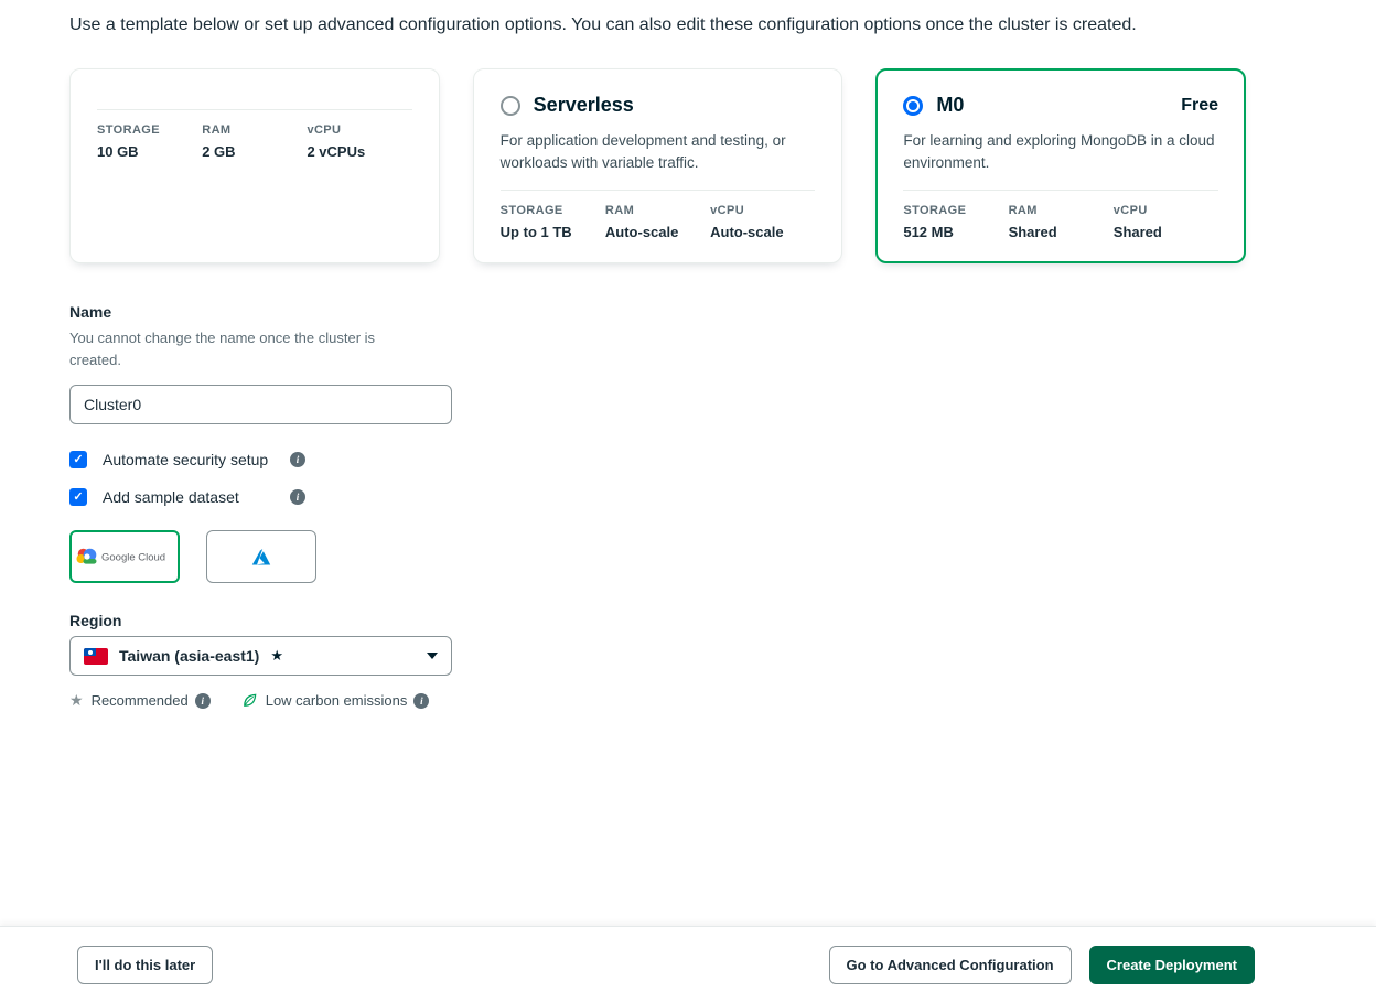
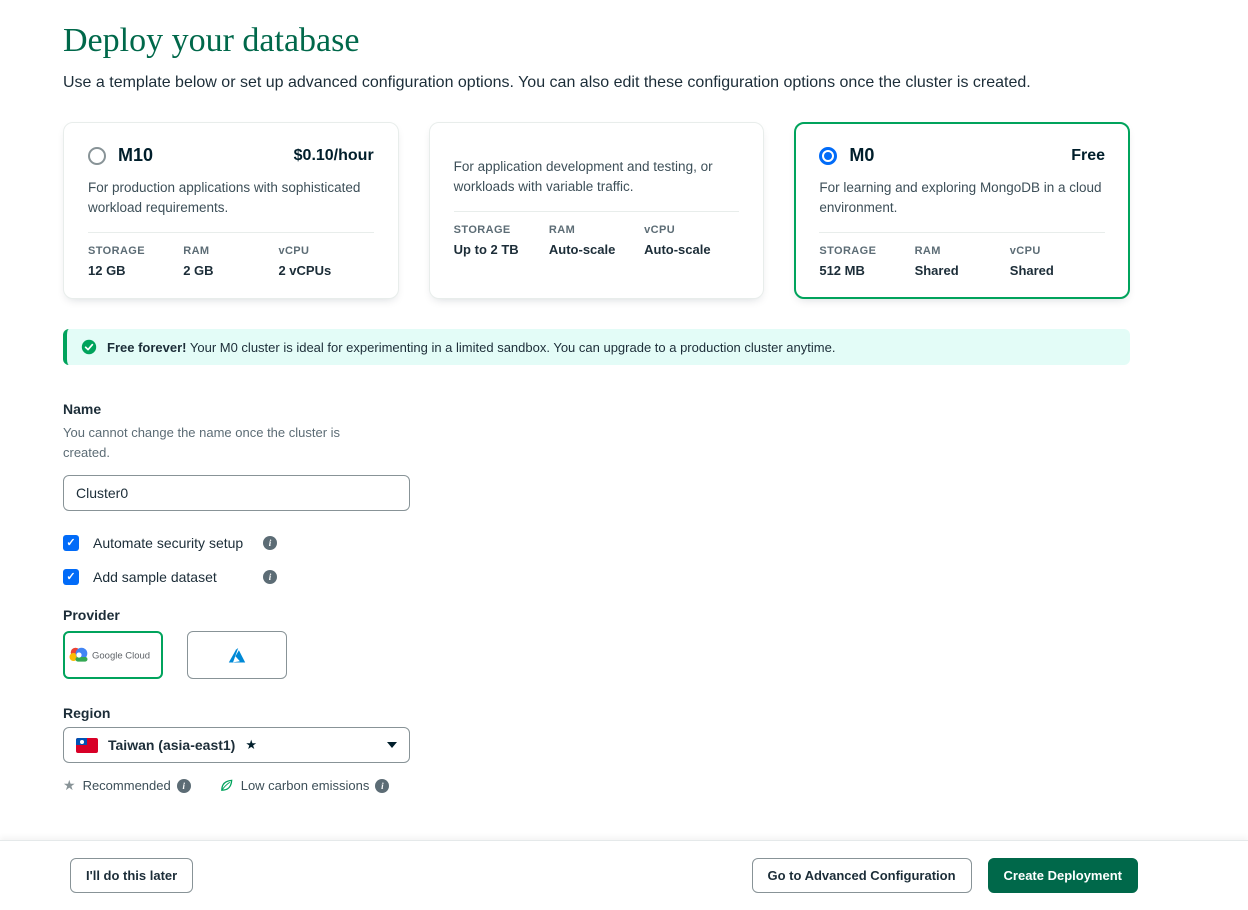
+ Deploy your database
  Use a template below or set up advanced configuration options. You can also edit these configuration options once the cluster is created.
+ M10
+ $0.10/hour
+ For production applications with sophisticated workload requirements.
  STORAGE
- 10 GB
+ 12 GB
  RAM
  2 GB
  vCPU
  2 vCPUs
- Serverless
  For application development and testing, or workloads with variable traffic.
  STORAGE
- Up to 1 TB
+ Up to 2 TB
  RAM
  Auto-scale
  vCPU
  Auto-scale
  M0
  Free
  For learning and exploring MongoDB in a cloud environment.
  STORAGE
  512 MB
  RAM
  Shared
  vCPU
  Shared
+ Free forever! Your M0 cluster is ideal for experimenting in a limited sandbox. You can upgrade to a production cluster anytime.
  Name
  You cannot change the name once the cluster is created.
  Cluster0
  ✓
  Automate security setup
  i
  ✓
  Add sample dataset
  i
+ Provider
  Google Cloud
  Region
  Taiwan (asia-east1)
  ★
  ★
  Recommended
  i
  Low carbon emissions
  i
  I'll do this later
  Go to Advanced Configuration
  Create Deployment
